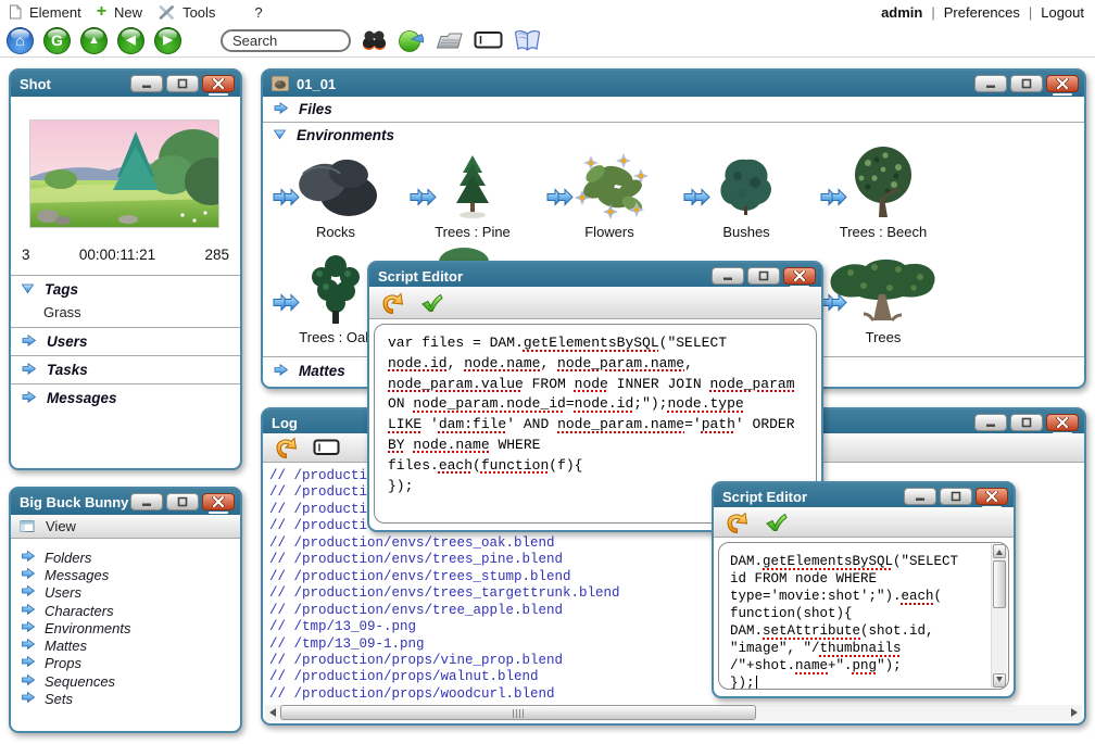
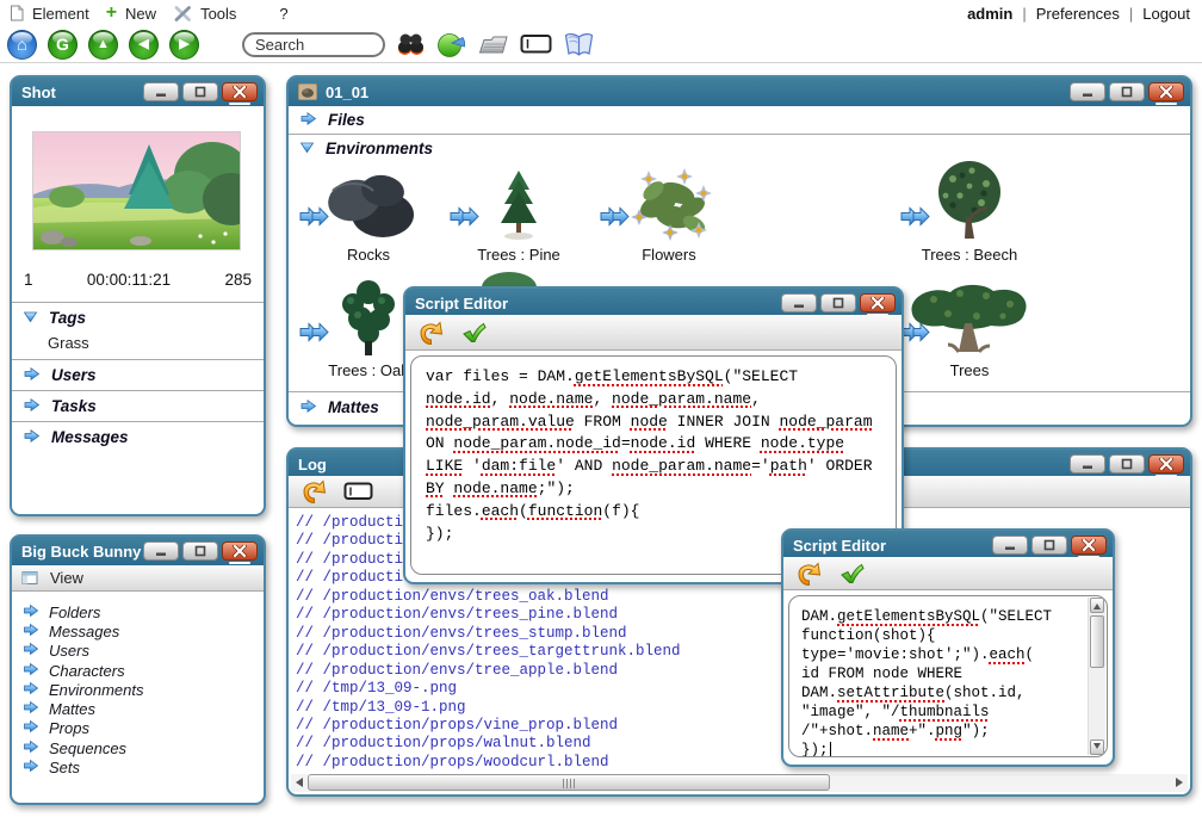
  Element
  +
  New
  Tools
  ?
  admin
  |
  Preferences
  |
  Logout
  ⌂
  G
  ▲
  ◀
  ▶
  Search
  Shot
- 3
+ 1
  00:00:11:21
  285
  Tags
  Grass
  Users
  Tasks
  Messages
  Big Buck Bunny
  View
  Folders
  Messages
  Users
  Characters
  Environments
  Mattes
  Props
  Sequences
  Sets
  01_01
  Files
  Environments
  Rocks
  Trees : Pine
  Flowers
- Bushes
  Trees : Beech
  Trees : Oa
  Trees
  Mattes
  Log
  // /production/envs/trees_oak.blend
  // /production/envs/trees_pine.blend
  // /production/envs/trees_stump.blend
  // /production/envs/trees_targettrunk.blend
  // /production/envs/tree_apple.blend
  // /tmp/13_09-.png
  // /tmp/13_09-1.png
  // /production/props/vine_prop.blend
  // /production/props/walnut.blend
  // /production/props/woodcurl.blend
  Script Editor
  var files = DAM.getElementsBySQL("SELECT
  node.id, node.name, node_param.name,
  node_param.value FROM node INNER JOIN node_param
- ON node_param.node_id=node.id;");node.type
+ ON node_param.node_id=node.id WHERE node.type
  LIKE 'dam:file' AND node_param.name='path' ORDER
- BY node.name WHERE
+ BY node.name;");
  files.each(function(f){
  });
  Script Editor
  DAM.getElementsBySQL("SELECT
- id FROM node WHERE
+ function(shot){
  type='movie:shot';").each(
- function(shot){
+ id FROM node WHERE
  DAM.setAttribute(shot.id,
  "image", "/thumbnails
  /"+shot.name+".png");
  });
